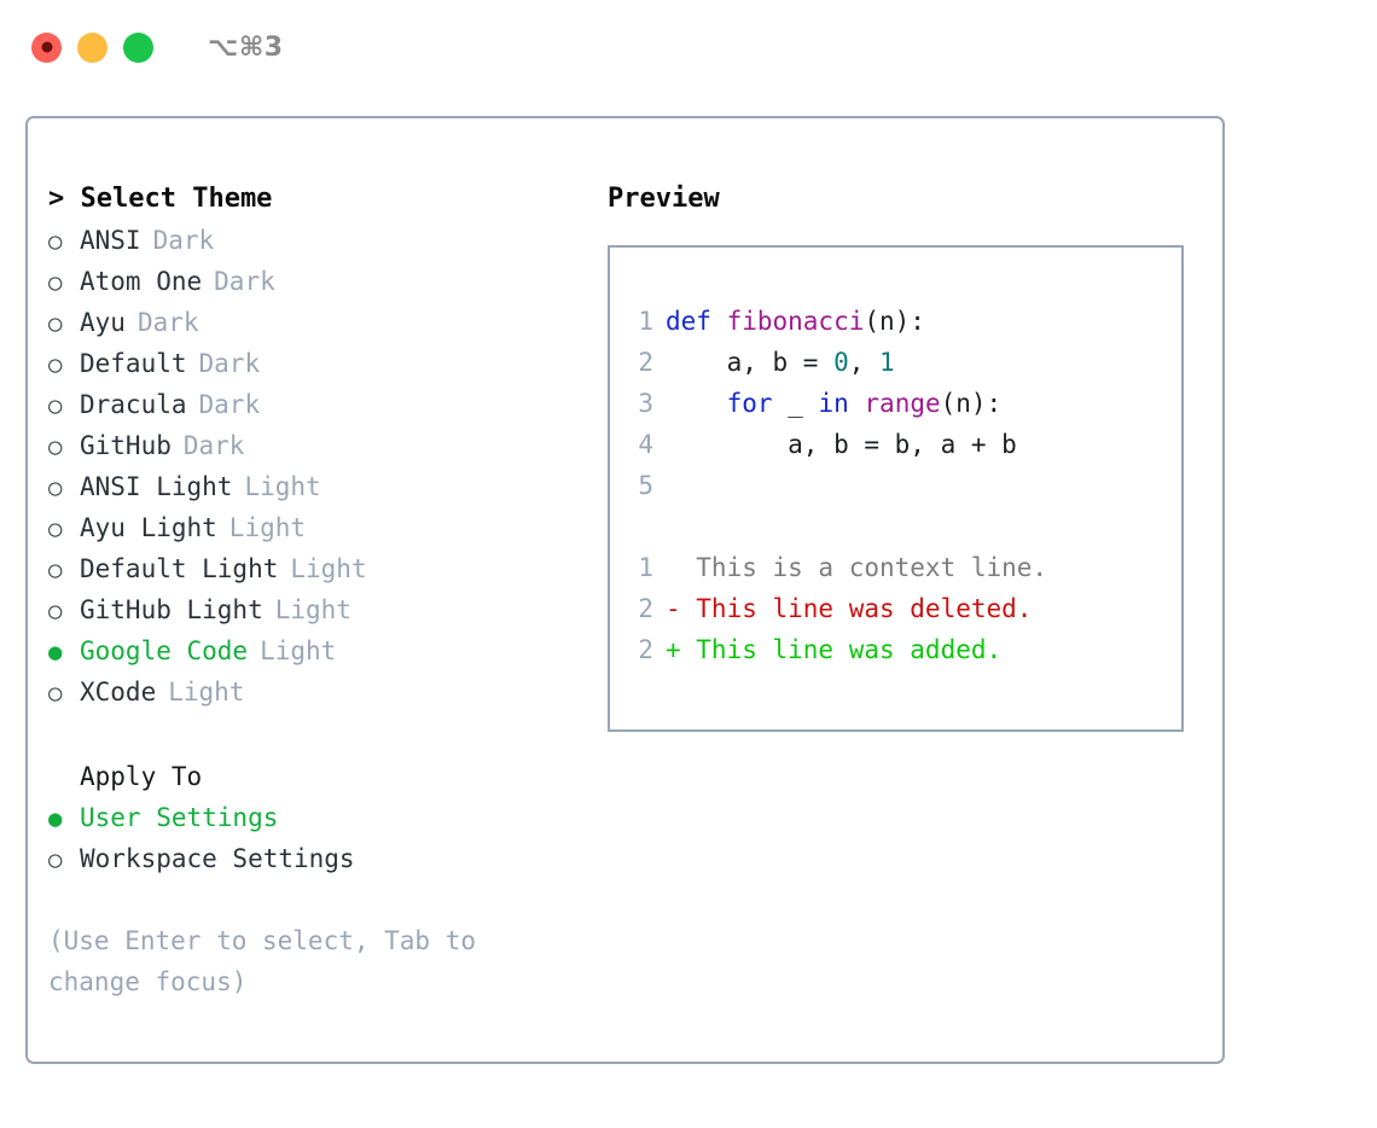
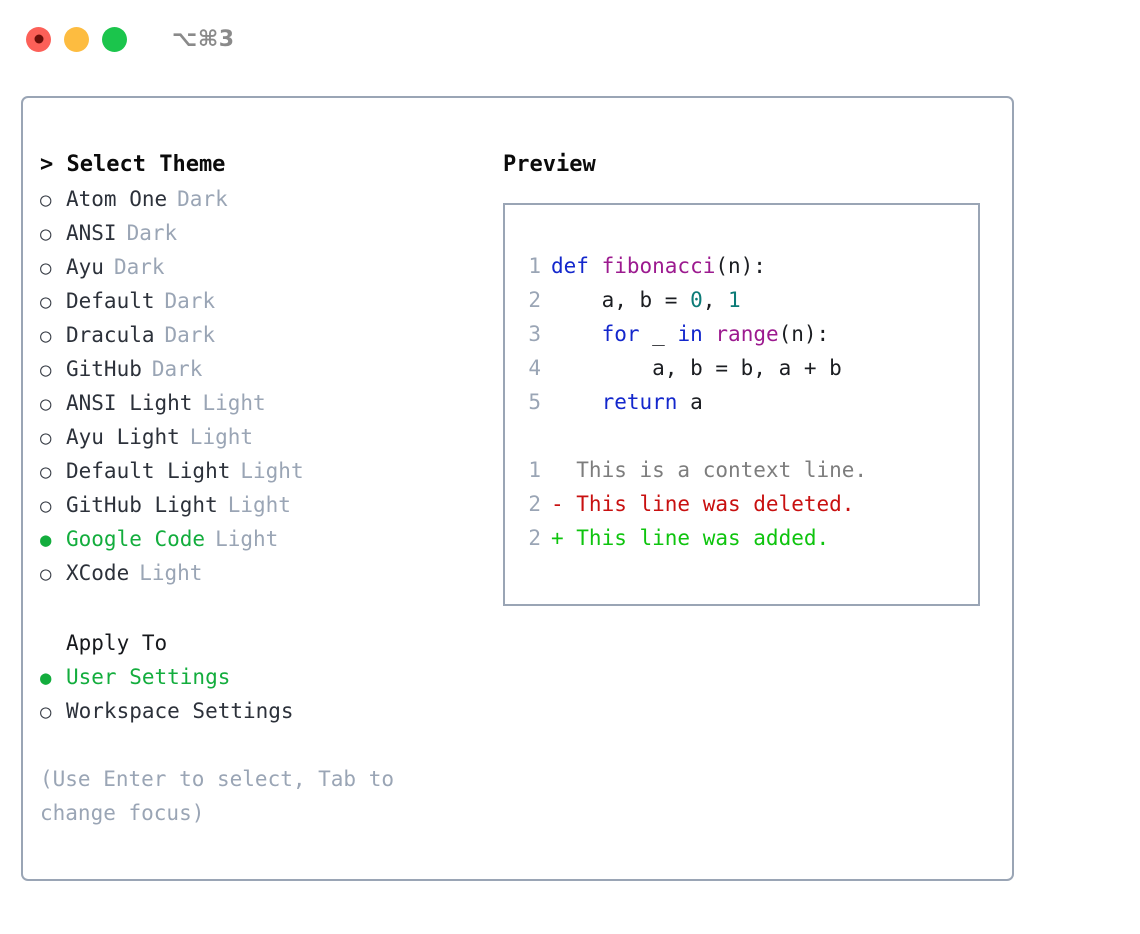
  ⌥⌘3
  > Select Theme
  ○
- ANSI
+ Atom One
  Dark
  ○
- Atom One
+ ANSI
  Dark
  ○
  Ayu
  Dark
  ○
  Default
  Dark
  ○
  Dracula
  Dark
  ○
  GitHub
  Dark
  ○
  ANSI Light
  Light
  ○
  Ayu Light
  Light
  ○
  Default Light
  Light
  ○
  GitHub Light
  Light
  ●
  Google Code
  Light
  ○
  XCode
  Light
  Apply To
  ●
  User Settings
  ○
  Workspace Settings
  (Use Enter to select, Tab to change focus)
  Preview
  1
  def fibonacci(n):
  2
  a, b = 0, 1
  3
  for _ in range(n):
  4
  a, b = b, a + b
  5
+ return a
  1
  This is a context line.
  2
  - This line was deleted.
  2
  + This line was added.
